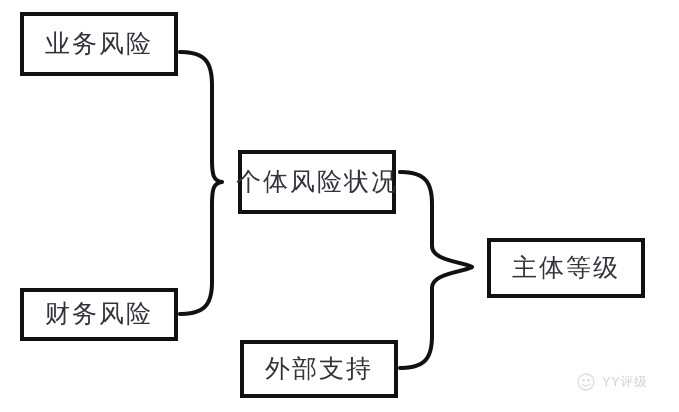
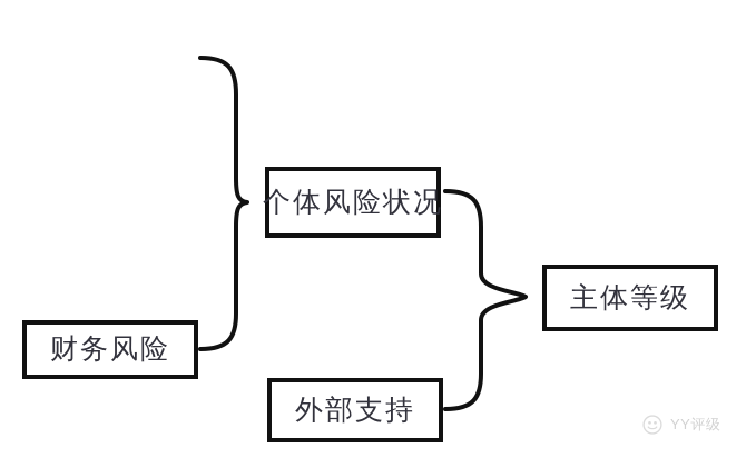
- 业务风险
  财务风险
  个体风险状况
  外部支持
  主体等级
  YY评级
